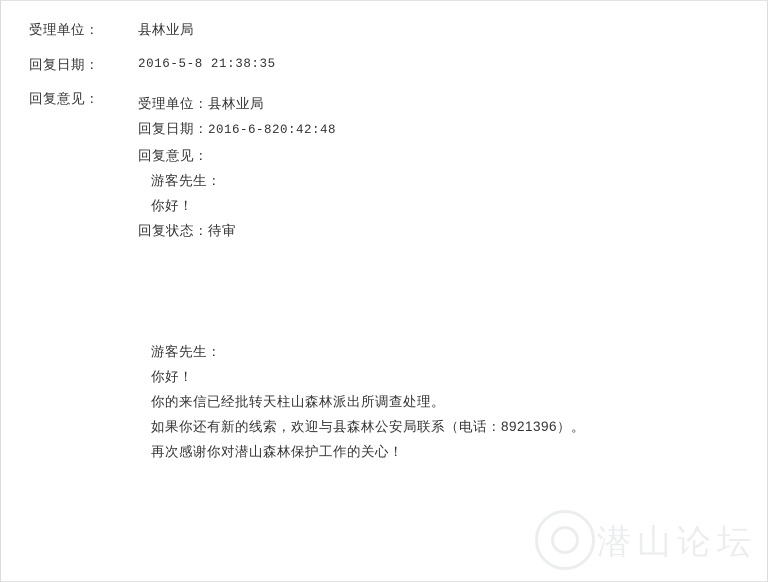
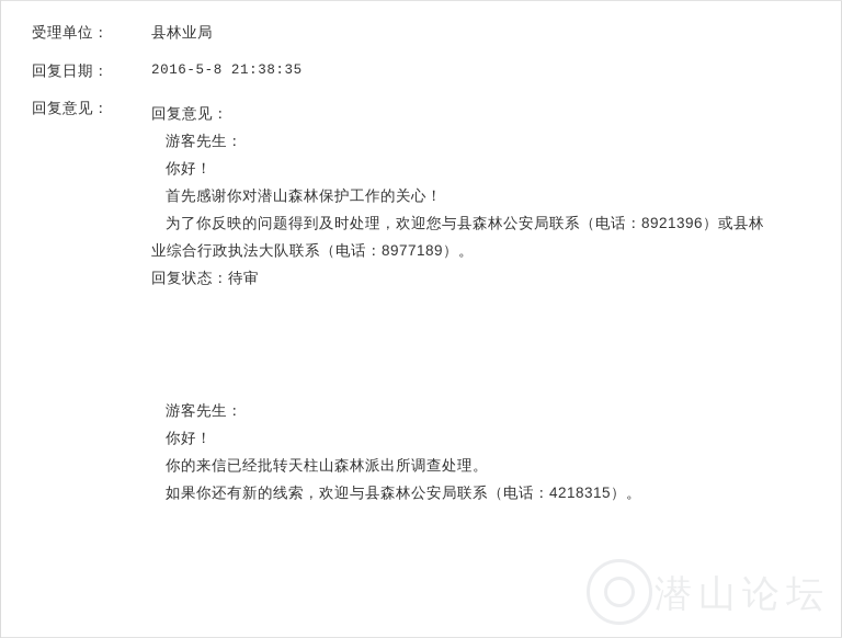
  受理单位：
  县林业局
  回复日期：
  2016-5-8 21:38:35
  回复意见：
- 受理单位：县林业局
- 回复日期：2016-6-820:42:48
  回复意见：
  游客先生：
  你好！
+ 首先感谢你对潜山森林保护工作的关心！
+ 为了你反映的问题得到及时处理，欢迎您与县森林公安局联系（电话：8921396）或县林业综合行政执法大队联系（电话：8977189）。
  回复状态：待审
  游客先生：
  你好！
  你的来信已经批转天柱山森林派出所调查处理。
- 如果你还有新的线索，欢迎与县森林公安局联系（电话：8921396）。
+ 如果你还有新的线索，欢迎与县森林公安局联系（电话：4218315）。
- 再次感谢你对潜山森林保护工作的关心！
